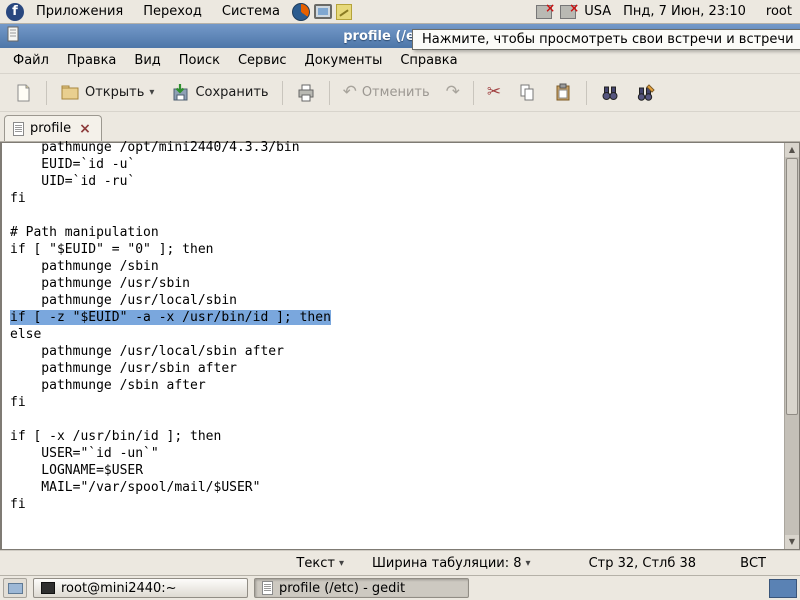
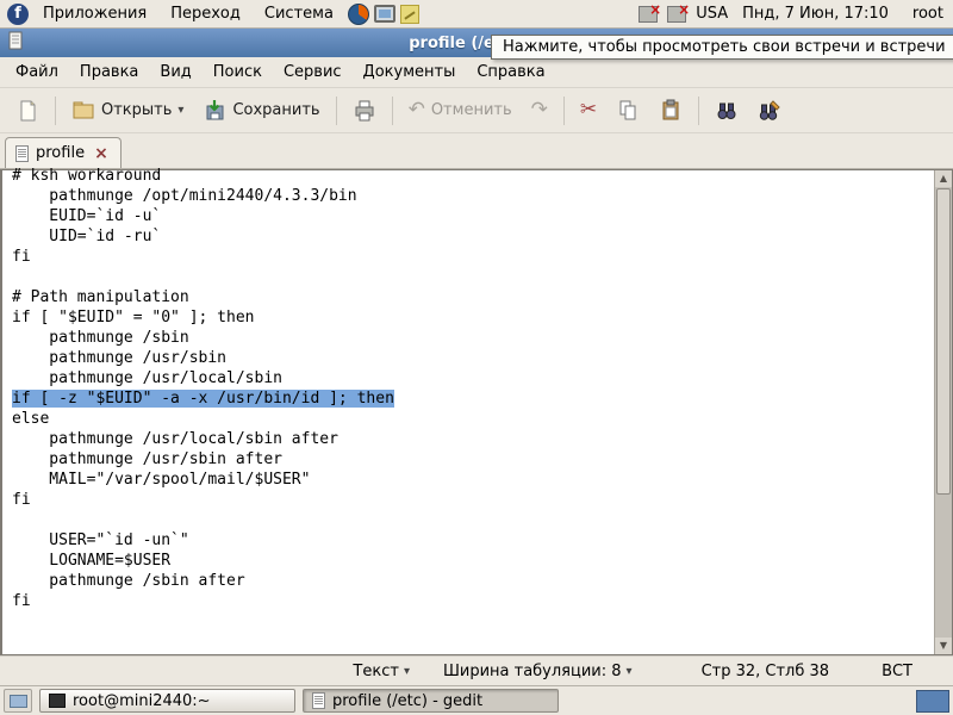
  f
  Приложения
  Переход
  Система
  ×
  ×
  USA
- Пнд, 7 Июн, 23:10
+ Пнд, 7 Июн, 17:10
  root
  profile (/e
  Нажмите, чтобы просмотреть свои встречи и встречи
  Файл
  Правка
  Вид
  Поиск
  Сервис
  Документы
  Справка
  Открыть
  ▾
  Сохранить
  ↶
  Отменить
  ↷
  ✂
  profile
  ×
+ # ksh workaround
  pathmunge /opt/mini2440/4.3.3/bin
  EUID=`id -u`
  UID=`id -ru`
  fi
  # Path manipulation
  if [ "$EUID" = "0" ]; then
  pathmunge /sbin
  pathmunge /usr/sbin
  pathmunge /usr/local/sbin
  if [ -z "$EUID" -a -x /usr/bin/id ]; then
  else
  pathmunge /usr/local/sbin after
  pathmunge /usr/sbin after
- pathmunge /sbin after
+ MAIL="/var/spool/mail/$USER"
  fi
- if [ -x /usr/bin/id ]; then
  USER="`id -un`"
  LOGNAME=$USER
- MAIL="/var/spool/mail/$USER"
+ pathmunge /sbin after
  fi
  ▲
  ▼
  Текст
  ▾
  Ширина табуляции: 8
  ▾
  Стр 32, Стлб 38
  ВСТ
  root@mini2440:~
  profile (/etc) - gedit
